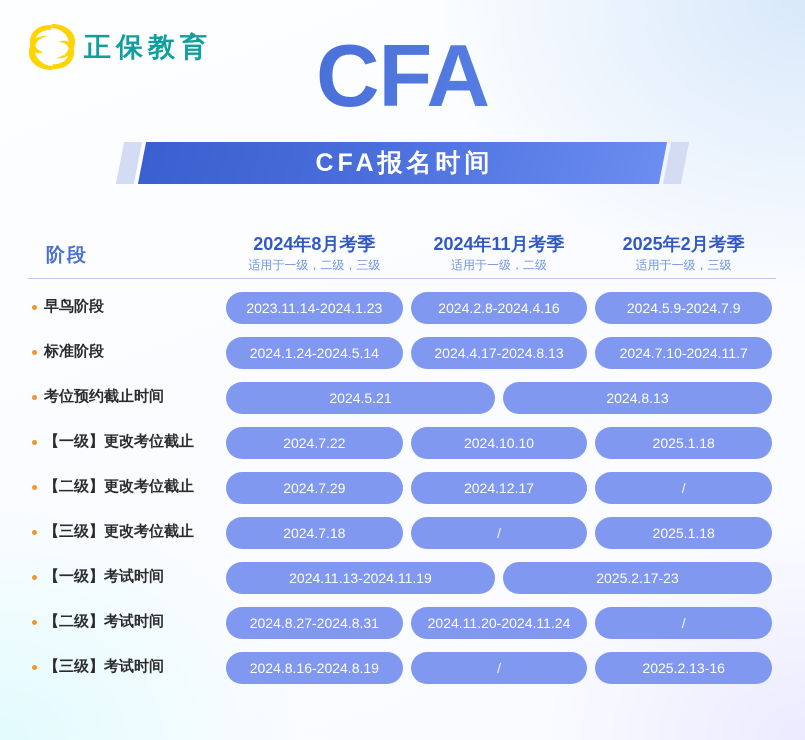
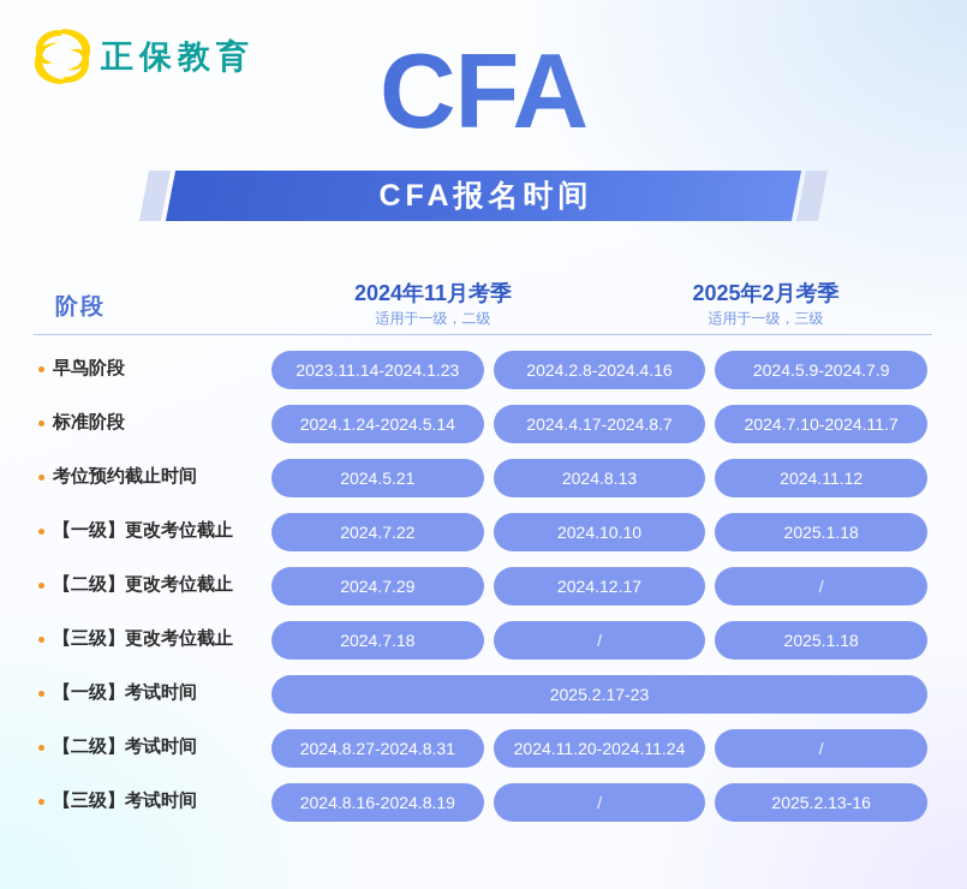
  CFA
  CFA报名时间
  阶段
- 2024年8月考季
- 适用于一级，二级，三级
  2024年11月考季
  适用于一级，二级
  2025年2月考季
  适用于一级，三级
  早鸟阶段
  2023.11.14-2024.1.23
  2024.2.8-2024.4.16
  2024.5.9-2024.7.9
  标准阶段
  2024.1.24-2024.5.14
- 2024.4.17-2024.8.13
+ 2024.4.17-2024.8.7
  2024.7.10-2024.11.7
  考位预约截止时间
  2024.5.21
  2024.8.13
+ 2024.11.12
  【一级】更改考位截止
  2024.7.22
  2024.10.10
  2025.1.18
  【二级】更改考位截止
  2024.7.29
  2024.12.17
  /
  【三级】更改考位截止
  2024.7.18
  /
  2025.1.18
  【一级】考试时间
- 2024.11.13-2024.11.19
  2025.2.17-23
  【二级】考试时间
  2024.8.27-2024.8.31
  2024.11.20-2024.11.24
  /
  【三级】考试时间
  2024.8.16-2024.8.19
  /
  2025.2.13-16
